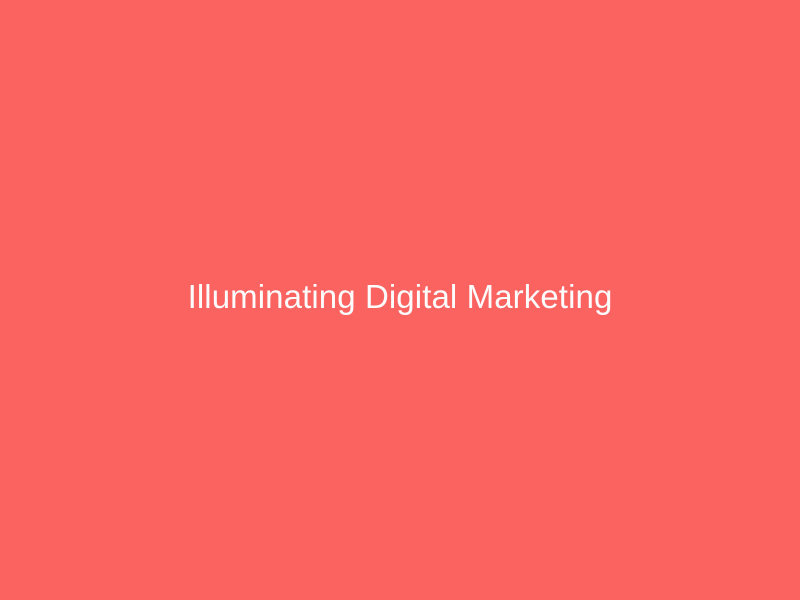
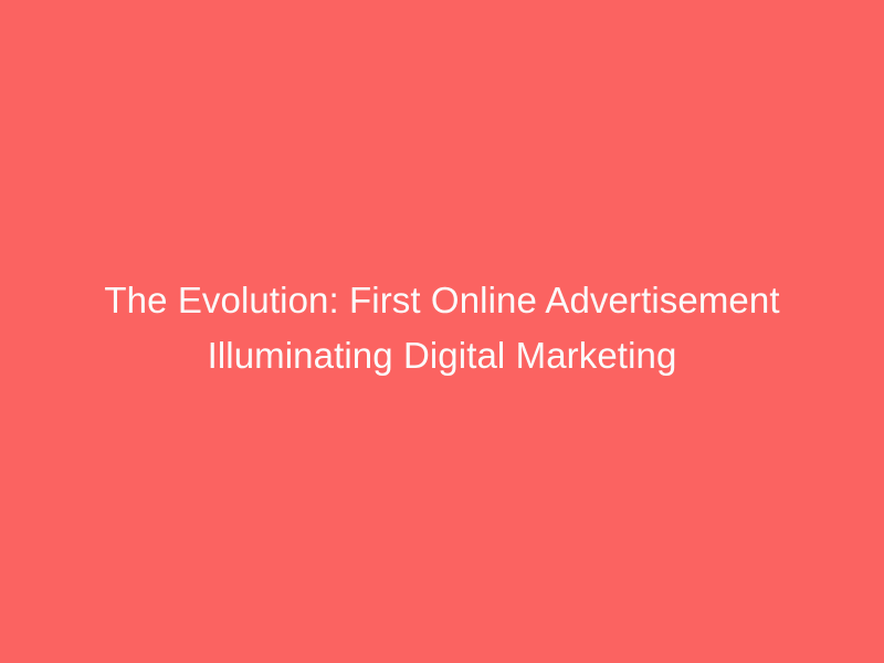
+ The Evolution: First Online Advertisement
  Illuminating Digital Marketing
